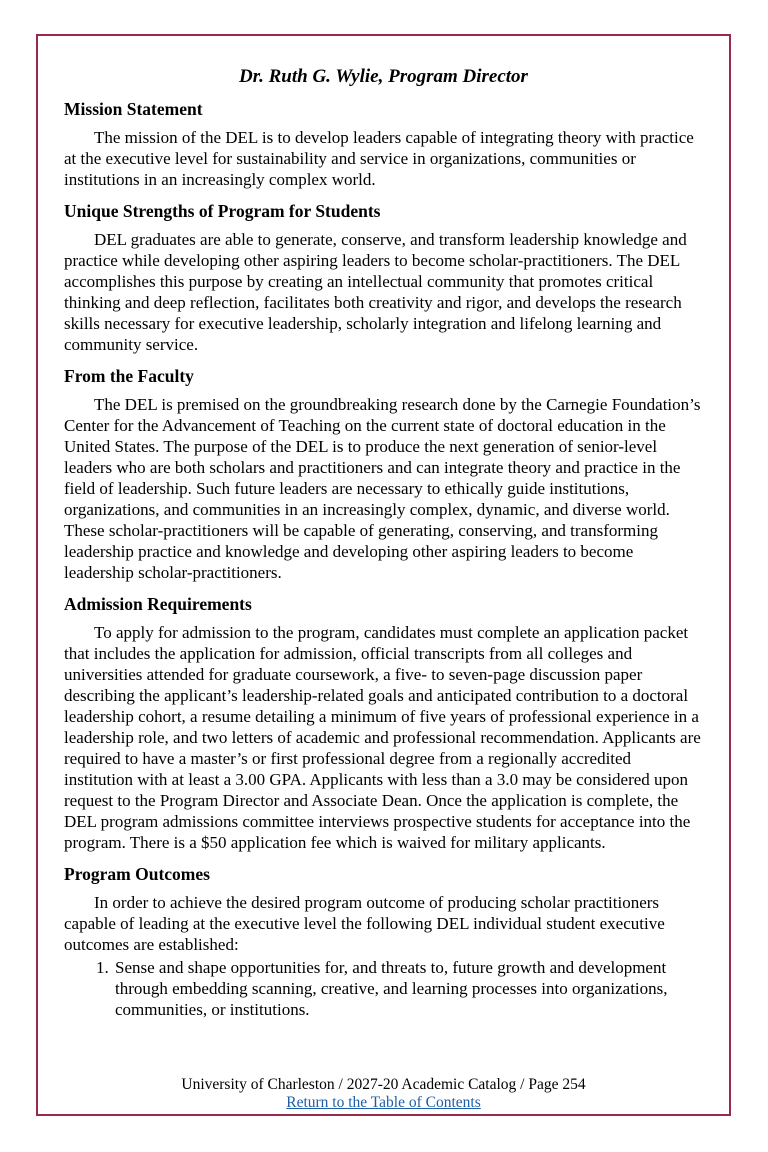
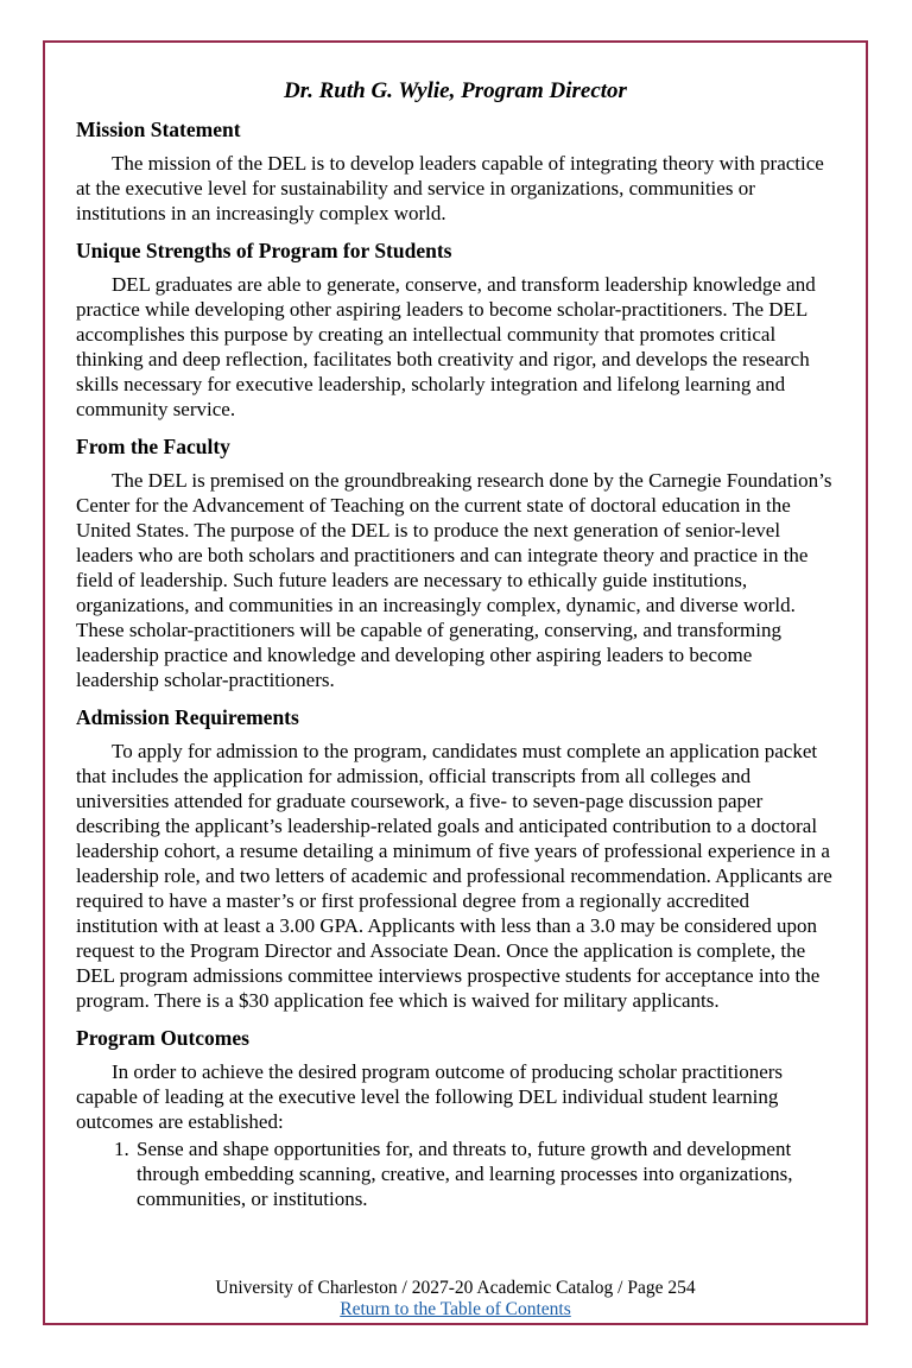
  Dr. Ruth G. Wylie, Program Director
  Mission Statement
  The mission of the DEL is to develop leaders capable of integrating theory with practice at the executive level for sustainability and service in organizations, communities or institutions in an increasingly complex world.
  Unique Strengths of Program for Students
  DEL graduates are able to generate, conserve, and transform leadership knowledge and practice while developing other aspiring leaders to become scholar-practitioners. The DEL accomplishes this purpose by creating an intellectual community that promotes critical thinking and deep reflection, facilitates both creativity and rigor, and develops the research skills necessary for executive leadership, scholarly integration and lifelong learning and community service.
  From the Faculty
  The DEL is premised on the groundbreaking research done by the Carnegie Foundation’s Center for the Advancement of Teaching on the current state of doctoral education in the United States. The purpose of the DEL is to produce the next generation of senior-level leaders who are both scholars and practitioners and can integrate theory and practice in the field of leadership. Such future leaders are necessary to ethically guide institutions, organizations, and communities in an increasingly complex, dynamic, and diverse world. These scholar-practitioners will be capable of generating, conserving, and transforming leadership practice and knowledge and developing other aspiring leaders to become leadership scholar-practitioners.
  Admission Requirements
- To apply for admission to the program, candidates must complete an application packet that includes the application for admission, official transcripts from all colleges and universities attended for graduate coursework, a five- to seven-page discussion paper describing the applicant’s leadership-related goals and anticipated contribution to a doctoral leadership cohort, a resume detailing a minimum of five years of professional experience in a leadership role, and two letters of academic and professional recommendation. Applicants are required to have a master’s or first professional degree from a regionally accredited institution with at least a 3.00 GPA. Applicants with less than a 3.0 may be considered upon request to the Program Director and Associate Dean. Once the application is complete, the DEL program admissions committee interviews prospective students for acceptance into the program. There is a $50 application fee which is waived for military applicants.
+ To apply for admission to the program, candidates must complete an application packet that includes the application for admission, official transcripts from all colleges and universities attended for graduate coursework, a five- to seven-page discussion paper describing the applicant’s leadership-related goals and anticipated contribution to a doctoral leadership cohort, a resume detailing a minimum of five years of professional experience in a leadership role, and two letters of academic and professional recommendation. Applicants are required to have a master’s or first professional degree from a regionally accredited institution with at least a 3.00 GPA. Applicants with less than a 3.0 may be considered upon request to the Program Director and Associate Dean. Once the application is complete, the DEL program admissions committee interviews prospective students for acceptance into the program. There is a $30 application fee which is waived for military applicants.
  Program Outcomes
- In order to achieve the desired program outcome of producing scholar practitioners capable of leading at the executive level the following DEL individual student executive outcomes are established:
+ In order to achieve the desired program outcome of producing scholar practitioners capable of leading at the executive level the following DEL individual student learning outcomes are established:
  Sense and shape opportunities for, and threats to, future growth and development through embedding scanning, creative, and learning processes into organizations, communities, or institutions.
  University of Charleston / 2027-20 Academic Catalog / Page 254
  Return to the Table of Contents
